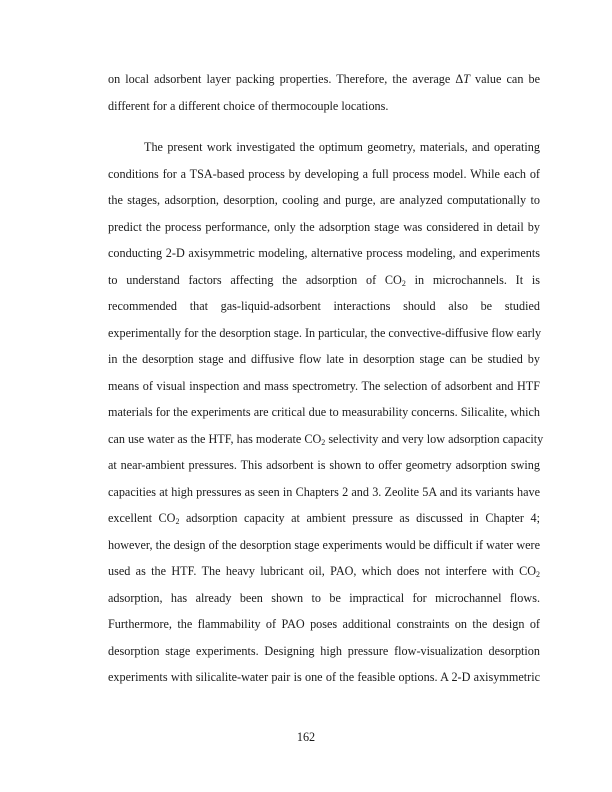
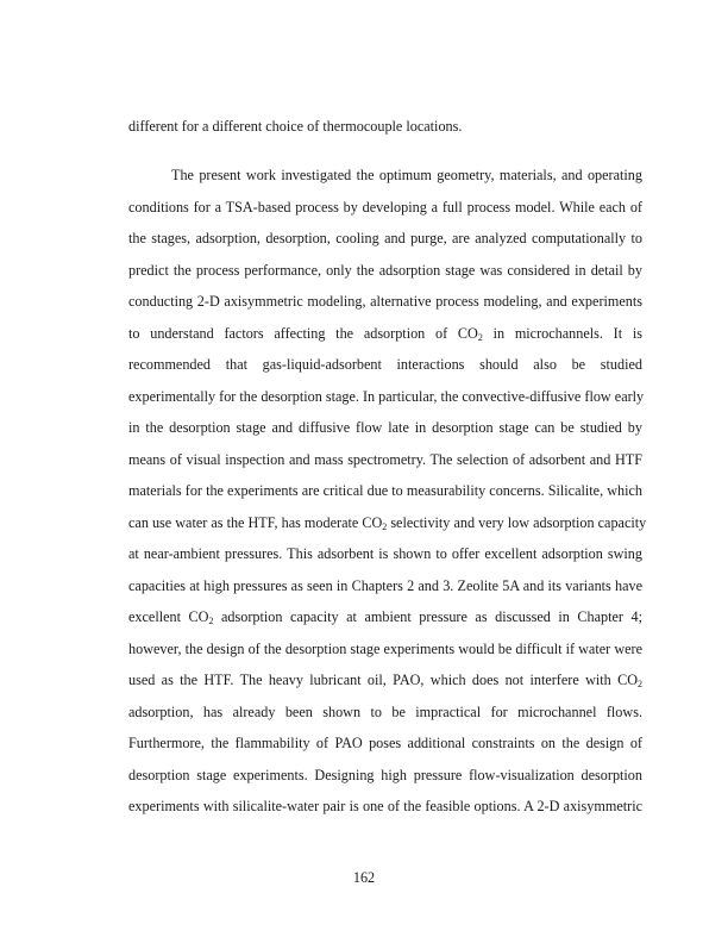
- on local adsorbent layer packing properties. Therefore, the average ΔT value can be
  different for a different choice of thermocouple locations.
  The present work investigated the optimum geometry, materials, and operating
  conditions for a TSA-based process by developing a full process model. While each of
  the stages, adsorption, desorption, cooling and purge, are analyzed computationally to
  predict the process performance, only the adsorption stage was considered in detail by
  conducting 2-D axisymmetric modeling, alternative process modeling, and experiments
  to understand factors affecting the adsorption of CO2 in microchannels. It is
  recommended that gas-liquid-adsorbent interactions should also be studied
  experimentally for the desorption stage. In particular, the convective-diffusive flow early
  in the desorption stage and diffusive flow late in desorption stage can be studied by
  means of visual inspection and mass spectrometry. The selection of adsorbent and HTF
  materials for the experiments are critical due to measurability concerns. Silicalite, which
  can use water as the HTF, has moderate CO2 selectivity and very low adsorption capacity
- at near-ambient pressures. This adsorbent is shown to offer geometry adsorption swing
+ at near-ambient pressures. This adsorbent is shown to offer excellent adsorption swing
  capacities at high pressures as seen in Chapters 2 and 3. Zeolite 5A and its variants have
  excellent CO2 adsorption capacity at ambient pressure as discussed in Chapter 4;
  however, the design of the desorption stage experiments would be difficult if water were
  used as the HTF. The heavy lubricant oil, PAO, which does not interfere with CO2
  adsorption, has already been shown to be impractical for microchannel flows.
  Furthermore, the flammability of PAO poses additional constraints on the design of
  desorption stage experiments. Designing high pressure flow-visualization desorption
  experiments with silicalite-water pair is one of the feasible options. A 2-D axisymmetric
  162
